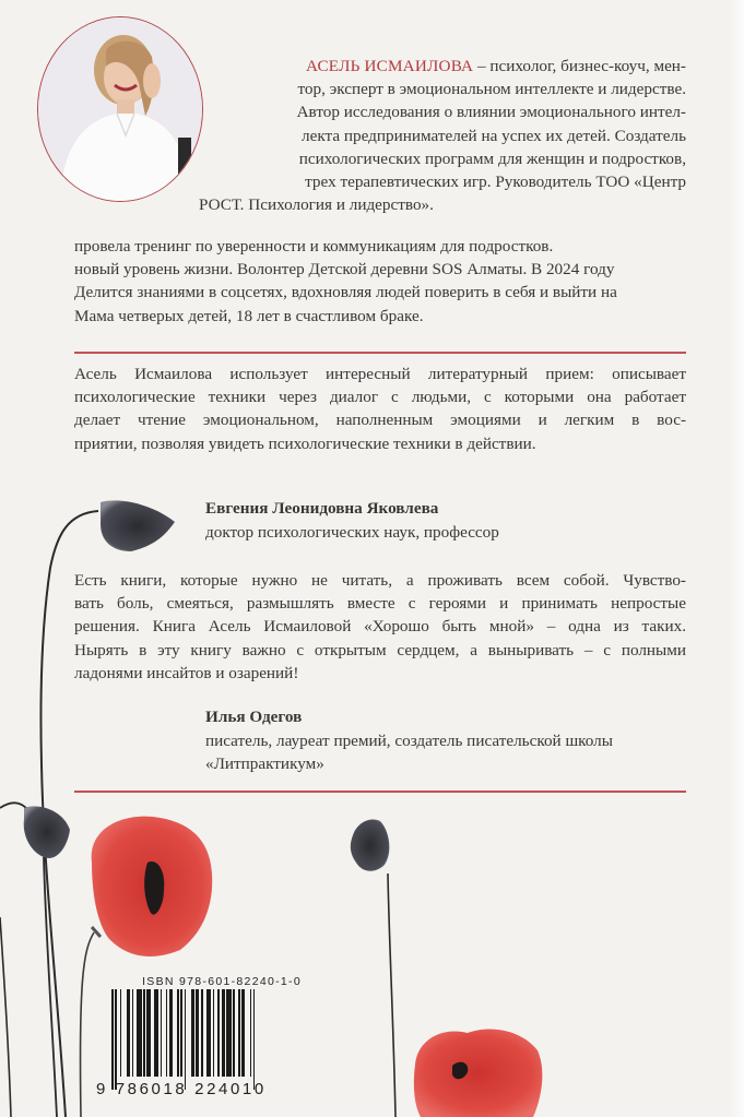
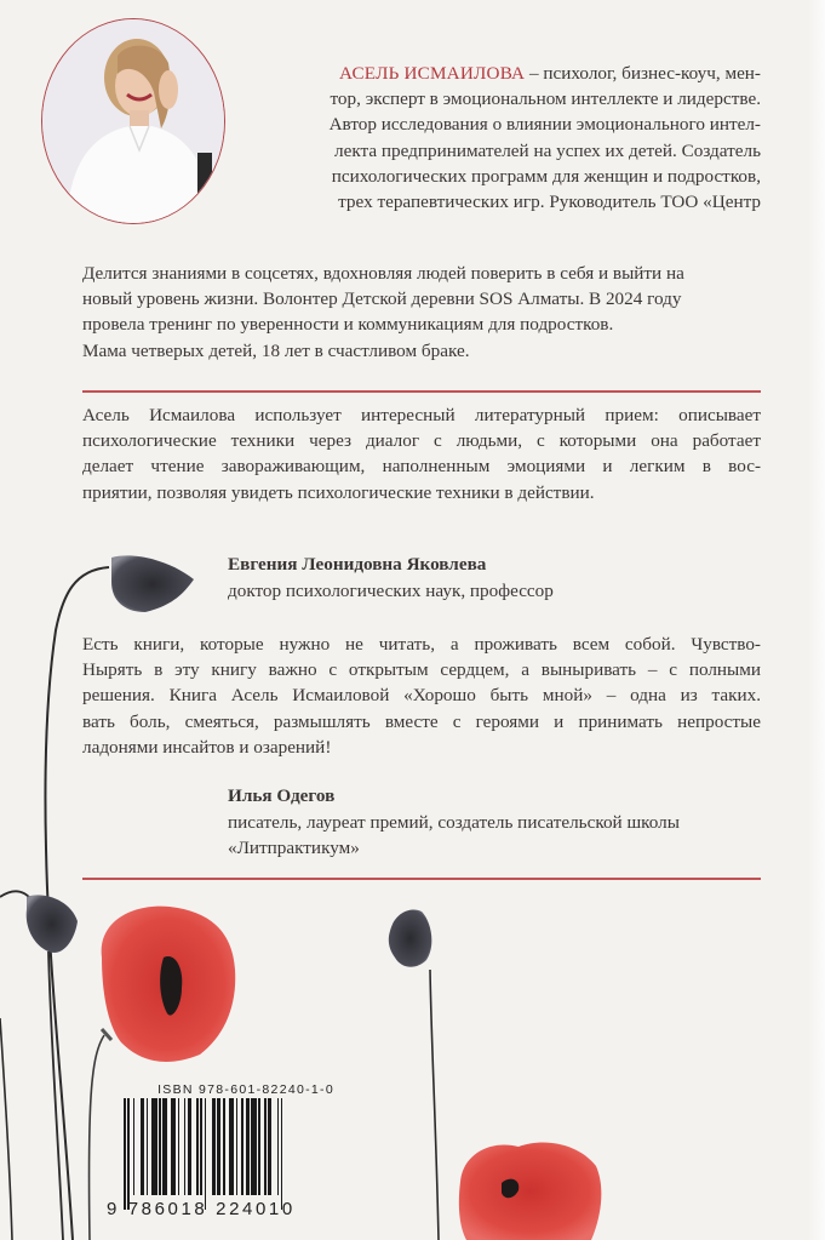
  АСЕЛЬ ИСМАИЛОВА – психолог, бизнес-коуч, мен-
  тор, эксперт в эмоциональном интеллекте и лидерстве.
  Автор исследования о влиянии эмоционального интел-
  лекта предпринимателей на успех их детей. Создатель
  психологических программ для женщин и подростков,
  трех терапевтических игр. Руководитель ТОО «Центр
- РОСТ. Психология и лидерство».
- провела тренинг по уверенности и коммуникациям для подростков.
+ Делится знаниями в соцсетях, вдохновляя людей поверить в себя и выйти на
  новый уровень жизни. Волонтер Детской деревни SOS Алматы. В 2024 году
- Делится знаниями в соцсетях, вдохновляя людей поверить в себя и выйти на
+ провела тренинг по уверенности и коммуникациям для подростков.
  Мама четверых детей, 18 лет в счастливом браке.
  Асель Исмаилова использует интересный литературный прием: описывает
  психологические техники через диалог с людьми, с которыми она работает
- делает чтение эмоциональном, наполненным эмоциями и легким в вос-
+ делает чтение завораживающим, наполненным эмоциями и легким в вос-
  приятии, позволяя увидеть психологические техники в действии.
  Евгения Леонидовна Яковлева
  доктор психологических наук, профессор
  Есть книги, которые нужно не читать, а проживать всем собой. Чувство-
- вать боль, смеяться, размышлять вместе с героями и принимать непростые
+ Нырять в эту книгу важно с открытым сердцем, а выныривать – с полными
  решения. Книга Асель Исмаиловой «Хорошо быть мной» – одна из таких.
- Нырять в эту книгу важно с открытым сердцем, а выныривать – с полными
+ вать боль, смеяться, размышлять вместе с героями и принимать непростые
  ладонями инсайтов и озарений!
  Илья Одегов
  писатель, лауреат премий, создатель писательской школы
  «Литпрактикум»
  ISBN 978-601-82240-1-0
  9 786018 224010
